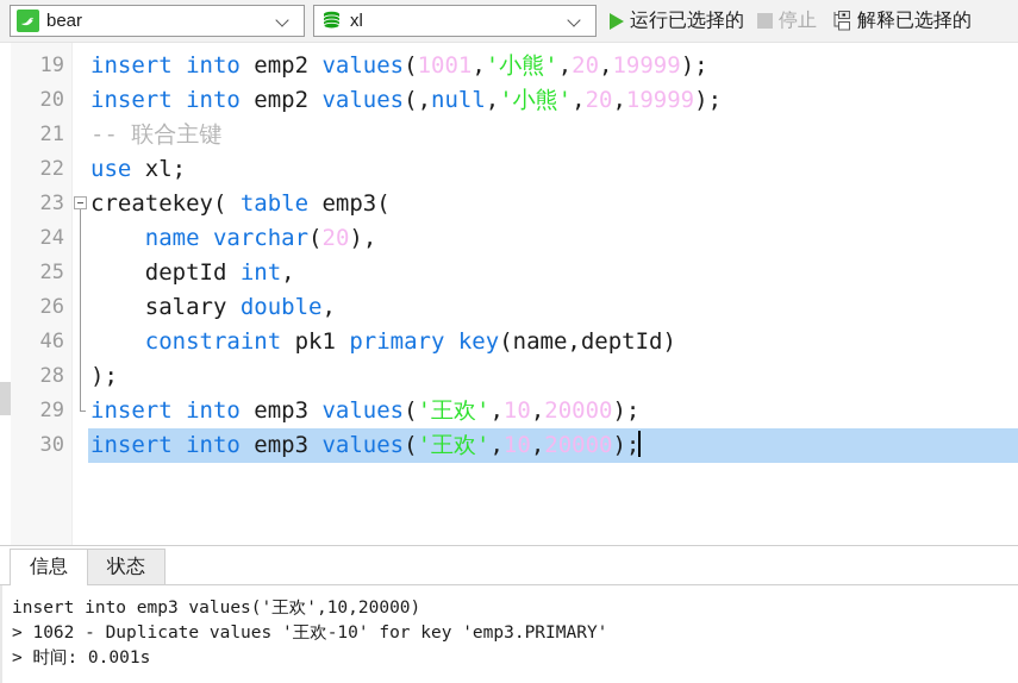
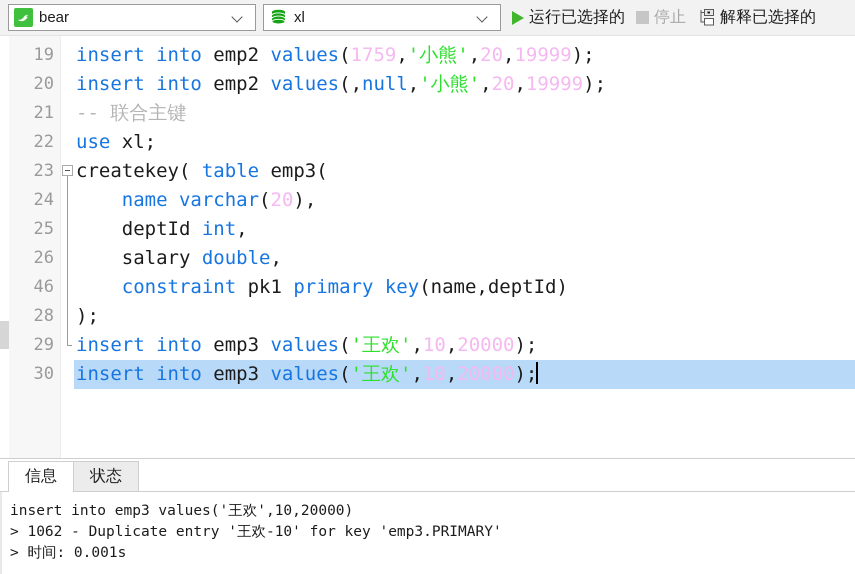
  bear
  xl
  运行已选择的
  停止
  解释已选择的
  19
  20
  21
  22
  23
  24
  25
  26
  46
  28
  29
  30
- insert into emp2 values(1001,'小熊',20,19999);
+ insert into emp2 values(1759,'小熊',20,19999);
  insert into emp2 values(,null,'小熊',20,19999);
  -- 联合主键
  use xl;
  createkey( table emp3(
  name varchar(20),
  deptId int,
  salary double,
  constraint pk1 primary key(name,deptId)
  );
  insert into emp3 values('王欢',10,20000);
  insert into emp3 values('王欢',10,20000);
  信息
  状态
  insert into emp3 values('王欢',10,20000)
- > 1062 - Duplicate values '王欢-10' for key 'emp3.PRIMARY'
+ > 1062 - Duplicate entry '王欢-10' for key 'emp3.PRIMARY'
  > 时间: 0.001s
